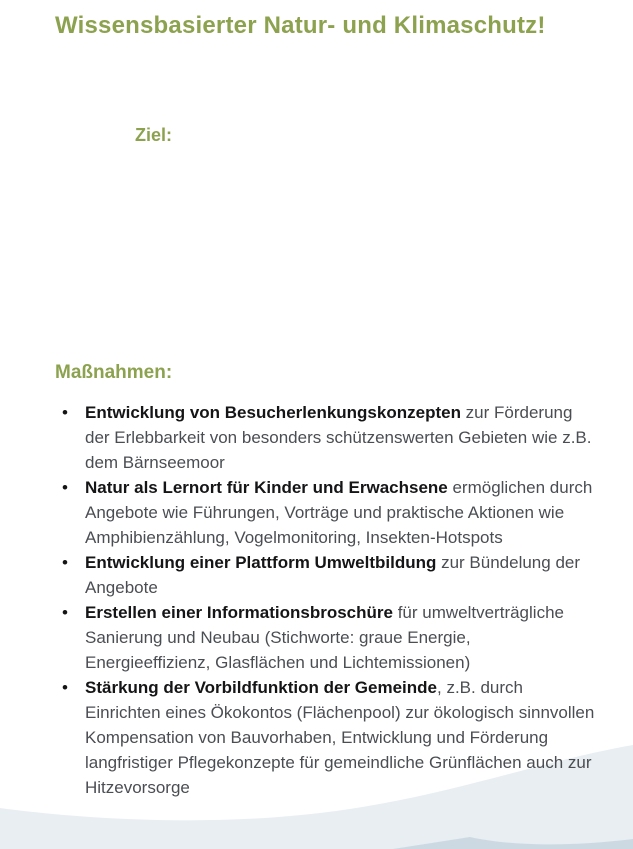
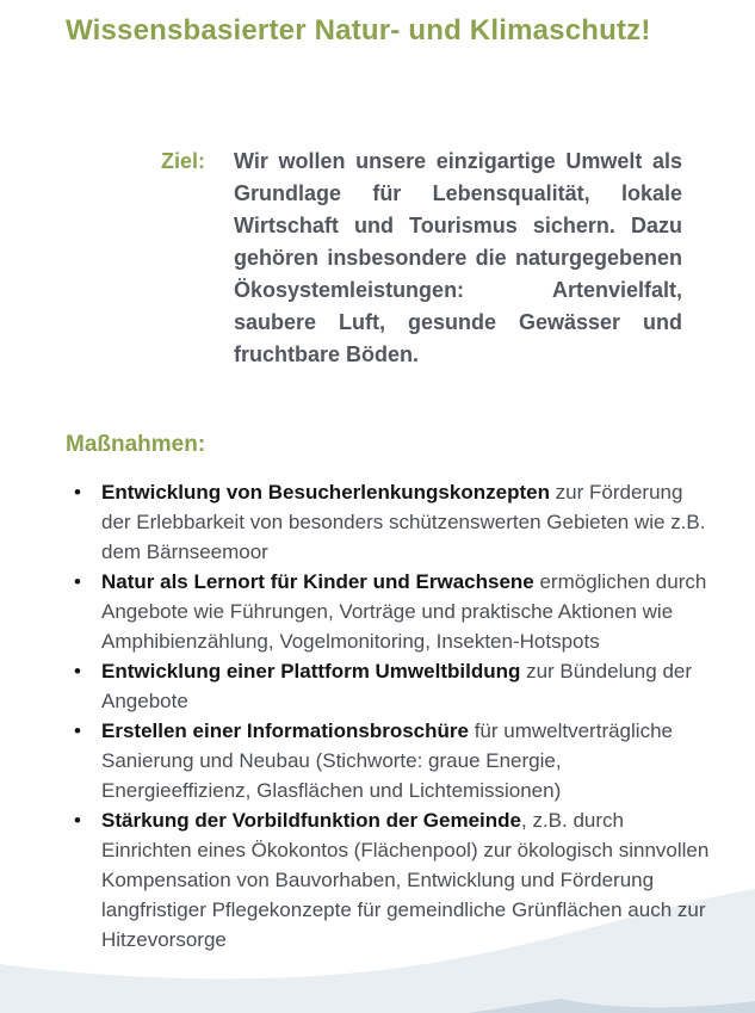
  Wissensbasierter Natur- und Klimaschutz!
  Ziel:
+ Wir wollen unsere einzigartige Umwelt als Grundlage für Lebensqualität, lokale Wirtschaft und Tourismus sichern. Dazu gehören insbesondere die naturgegebenen Ökosystemleistungen: Artenvielfalt, saubere Luft, gesunde Gewässer und fruchtbare Böden.
  Maßnahmen:
  •
  Entwicklung von Besucherlenkungskonzepten zur Förderung der Erlebbarkeit von besonders schützenswerten Gebieten wie z.B. dem Bärnseemoor
  •
  Natur als Lernort für Kinder und Erwachsene ermöglichen durch Angebote wie Führungen, Vorträge und praktische Aktionen wie Amphibienzählung, Vogelmonitoring, Insekten-Hotspots
  •
  Entwicklung einer Plattform Umweltbildung zur Bündelung der Angebote
  •
  Erstellen einer Informationsbroschüre für umweltverträgliche Sanierung und Neubau (Stichworte: graue Energie, Energieeffizienz, Glasflächen und Lichtemissionen)
  •
  Stärkung der Vorbildfunktion der Gemeinde, z.B. durch Einrichten eines Ökokontos (Flächenpool) zur ökologisch sinnvollen Kompensation von Bauvorhaben, Entwicklung und Förderung langfristiger Pflegekonzepte für gemeindliche Grünflächen auch zur Hitzevorsorge
